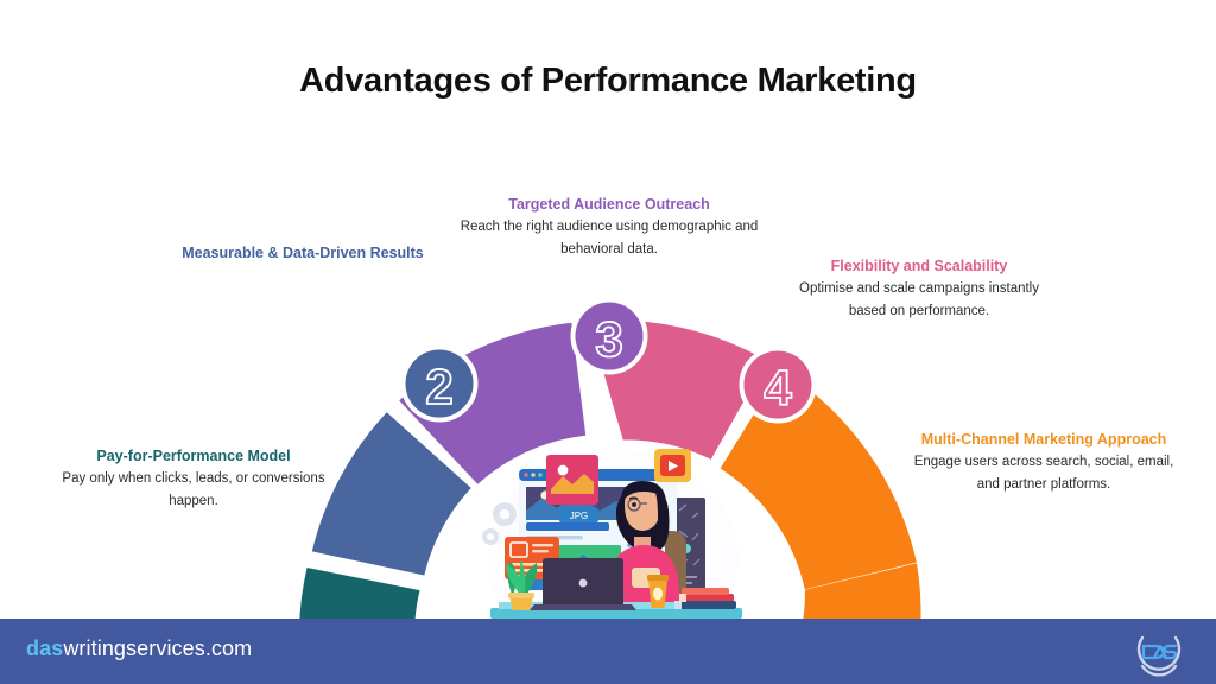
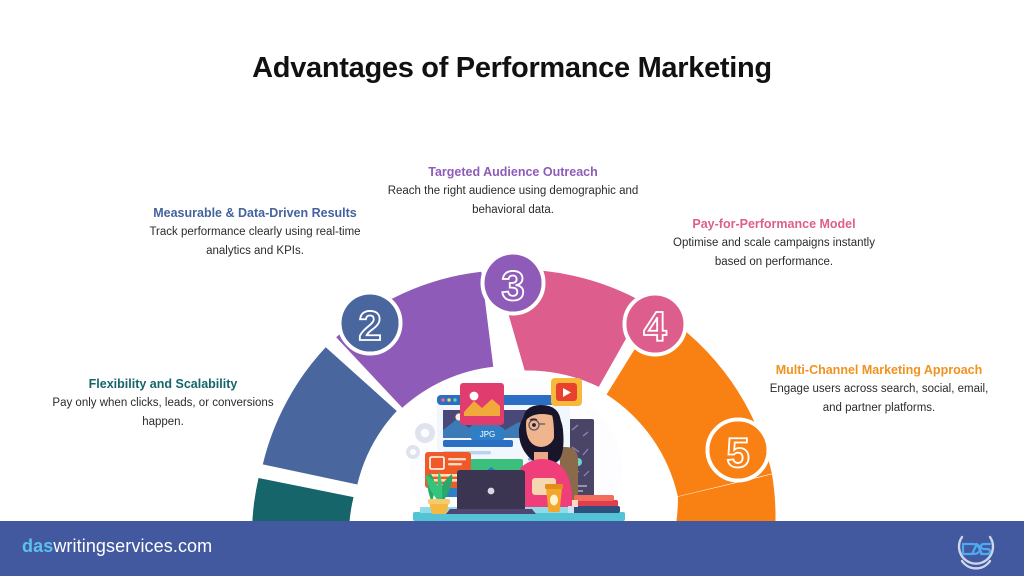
  Advantages of Performance Marketing
  JPG
  2
  3
  4
+ 5
- Pay-for-Performance Model
+ Flexibility and Scalability
  Pay only when clicks, leads, or conversions happen.
  Measurable & Data-Driven Results
+ Track performance clearly using real-time analytics and KPIs.
  Targeted Audience Outreach
  Reach the right audience using demographic and behavioral data.
- Flexibility and Scalability
+ Pay-for-Performance Model
  Optimise and scale campaigns instantly based on performance.
  Multi-Channel Marketing Approach
  Engage users across search, social, email, and partner platforms.
  daswritingservices.com
